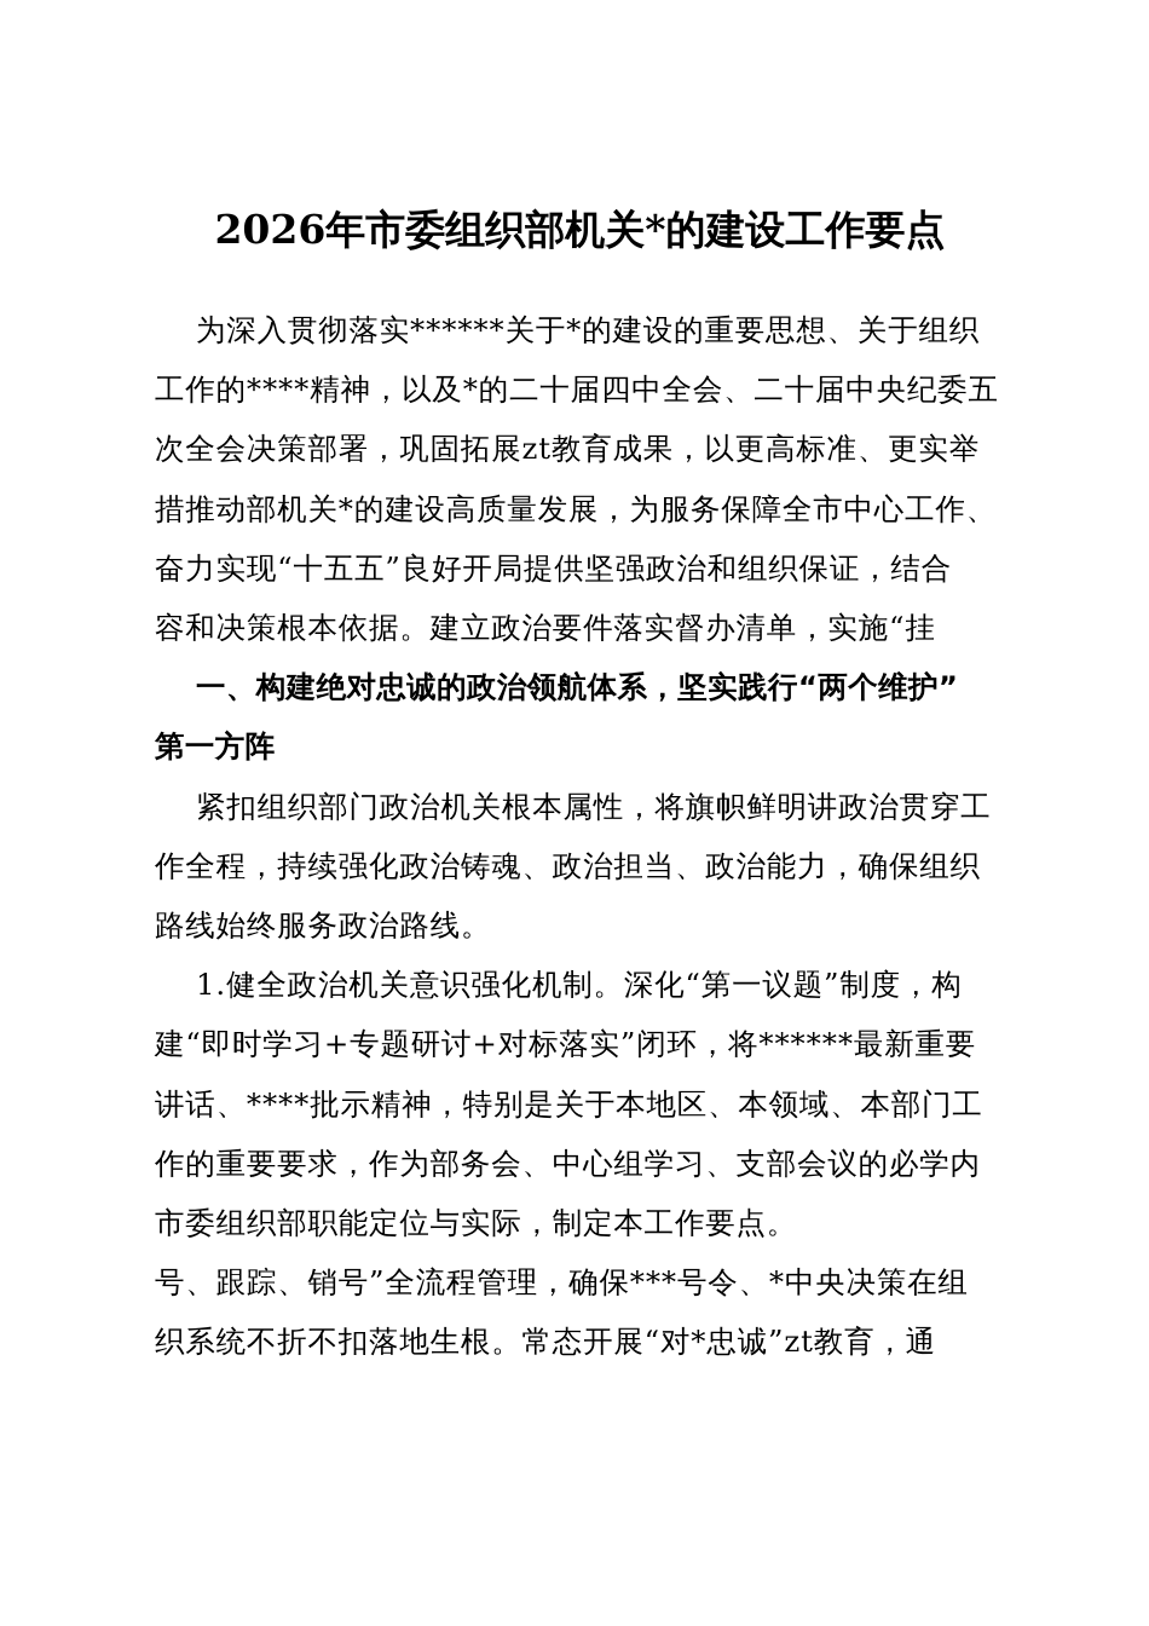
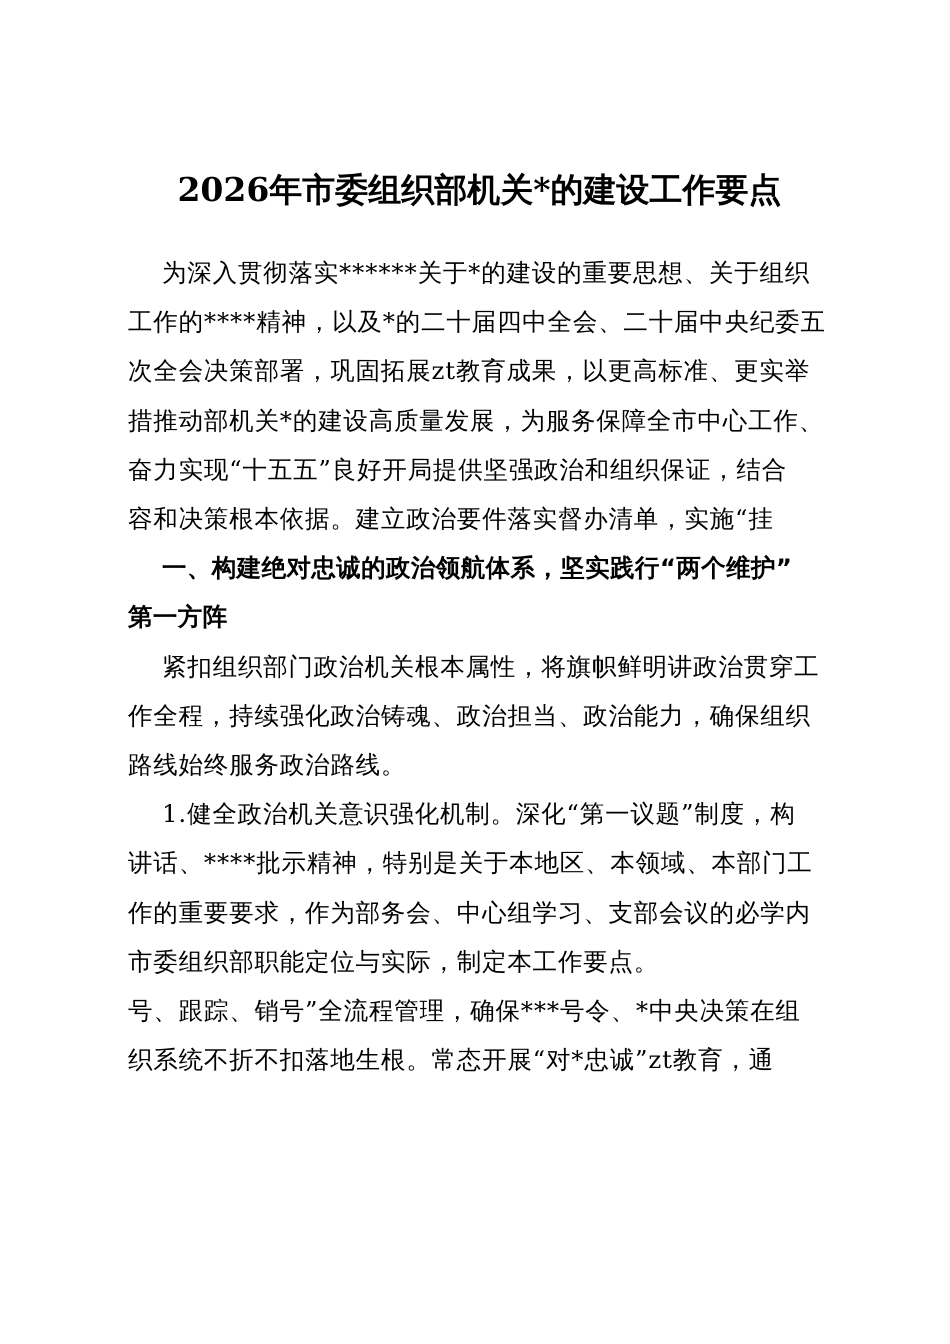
  2026年市委组织部机关*的建设工作要点
  为深入贯彻落实******关于*的建设的重要思想、关于组织
  工作的****精神，以及*的二十届四中全会、二十届中央纪委五
  次全会决策部署，巩固拓展zt教育成果，以更高标准、更实举
  措推动部机关*的建设高质量发展，为服务保障全市中心工作、
  奋力实现“十五五”良好开局提供坚强政治和组织保证，结合
  容和决策根本依据。建立政治要件落实督办清单，实施“挂
  一、构建绝对忠诚的政治领航体系，坚实践行“两个维护”
  第一方阵
  紧扣组织部门政治机关根本属性，将旗帜鲜明讲政治贯穿工
  作全程，持续强化政治铸魂、政治担当、政治能力，确保组织
  路线始终服务政治路线。
  1.健全政治机关意识强化机制。深化“第一议题”制度，构
- 建“即时学习+专题研讨+对标落实”闭环，将******最新重要
  讲话、****批示精神，特别是关于本地区、本领域、本部门工
  作的重要要求，作为部务会、中心组学习、支部会议的必学内
  市委组织部职能定位与实际，制定本工作要点。
  号、跟踪、销号”全流程管理，确保***号令、*中央决策在组
  织系统不折不扣落地生根。常态开展“对*忠诚”zt教育，通
